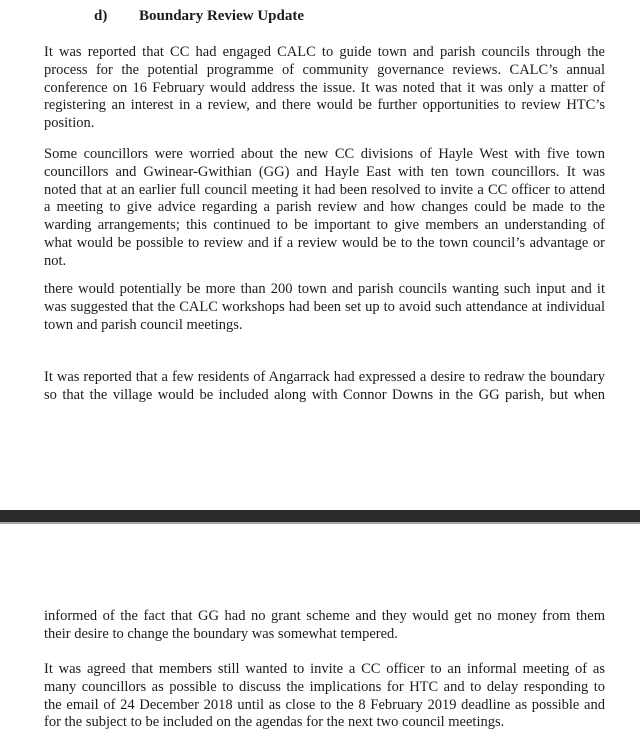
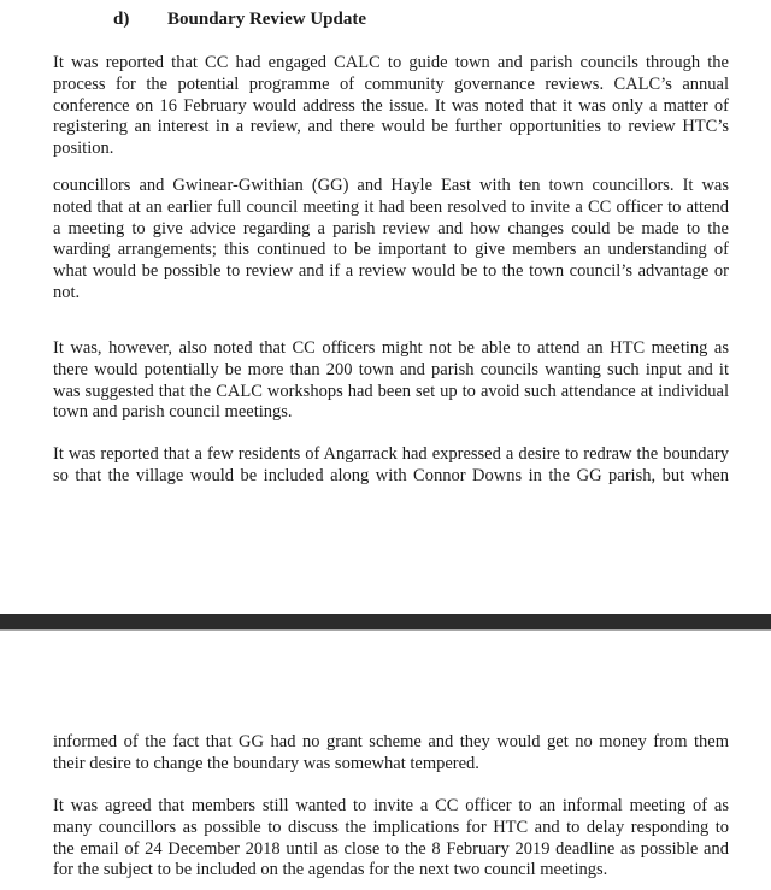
  d)
  Boundary Review Update
  It was reported that CC had engaged CALC to guide town and parish councils through the
  process for the potential programme of community governance reviews. CALC’s annual
  conference on 16 February would address the issue. It was noted that it was only a matter of
  registering an interest in a review, and there would be further opportunities to review HTC’s
  position.
- Some councillors were worried about the new CC divisions of Hayle West with five town
  councillors and Gwinear-Gwithian (GG) and Hayle East with ten town councillors. It was
  noted that at an earlier full council meeting it had been resolved to invite a CC officer to attend
  a meeting to give advice regarding a parish review and how changes could be made to the
  warding arrangements; this continued to be important to give members an understanding of
  what would be possible to review and if a review would be to the town council’s advantage or
  not.
+ It was, however, also noted that CC officers might not be able to attend an HTC meeting as
  there would potentially be more than 200 town and parish councils wanting such input and it
  was suggested that the CALC workshops had been set up to avoid such attendance at individual
  town and parish council meetings.
  It was reported that a few residents of Angarrack had expressed a desire to redraw the boundary
  so that the village would be included along with Connor Downs in the GG parish, but when
  informed of the fact that GG had no grant scheme and they would get no money from them
  their desire to change the boundary was somewhat tempered.
  It was agreed that members still wanted to invite a CC officer to an informal meeting of as
  many councillors as possible to discuss the implications for HTC and to delay responding to
  the email of 24 December 2018 until as close to the 8 February 2019 deadline as possible and
  for the subject to be included on the agendas for the next two council meetings.
